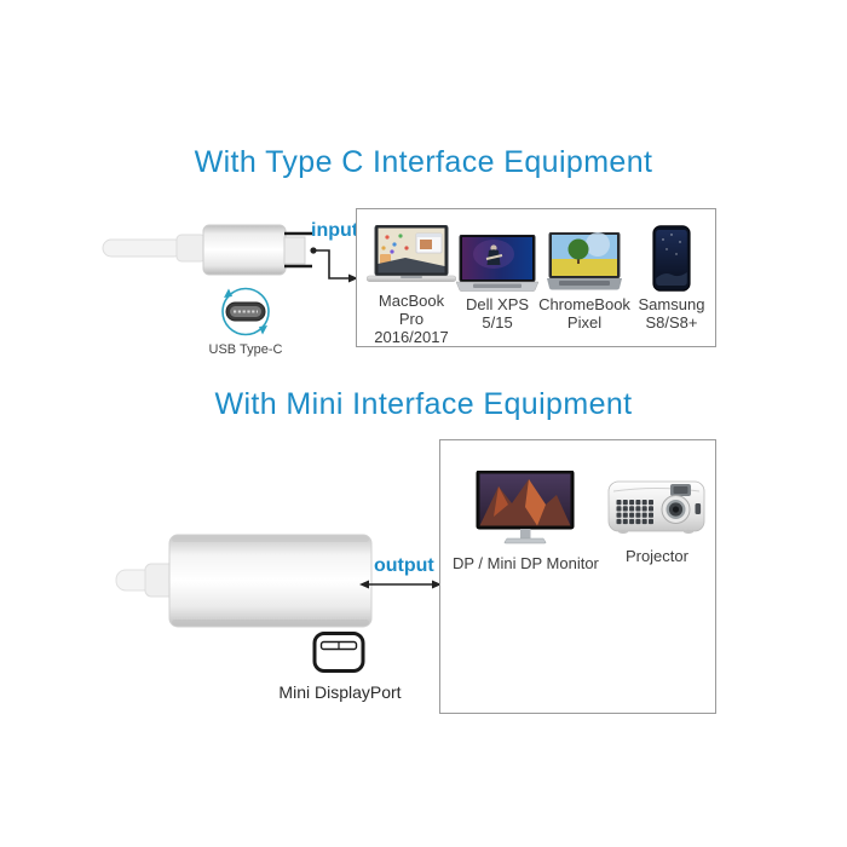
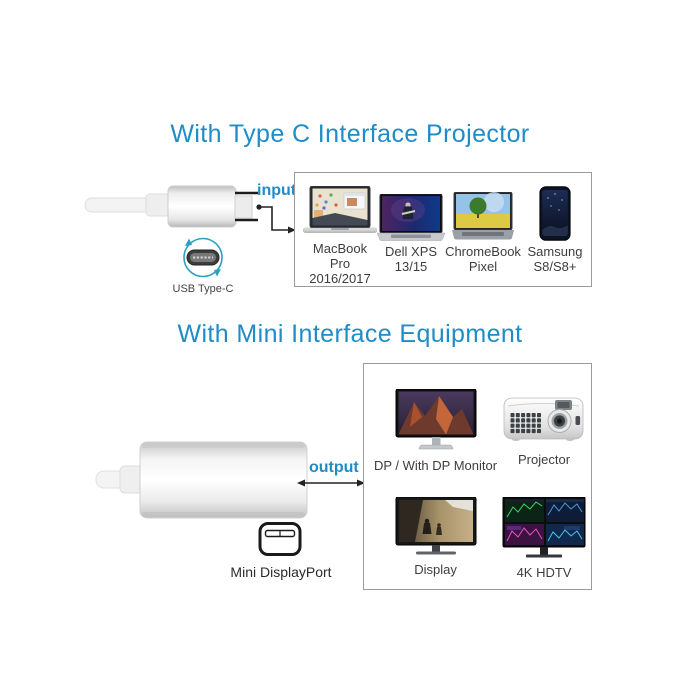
- With Type C Interface Equipment
+ With Type C Interface Projector
  inpu
  USB Type-C
  MacBook Pro
  2016/2017
  Dell XPS
- 5/15
+ 13/15
  ChromeBook
  Pixel
  Samsung
  S8/S8+
  With Mini Interface Equipment
  output
  Mini DisplayPort
- DP / Mini DP Monitor
+ DP / With DP Monitor
  Projector
+ Display
+ 4K HDTV
